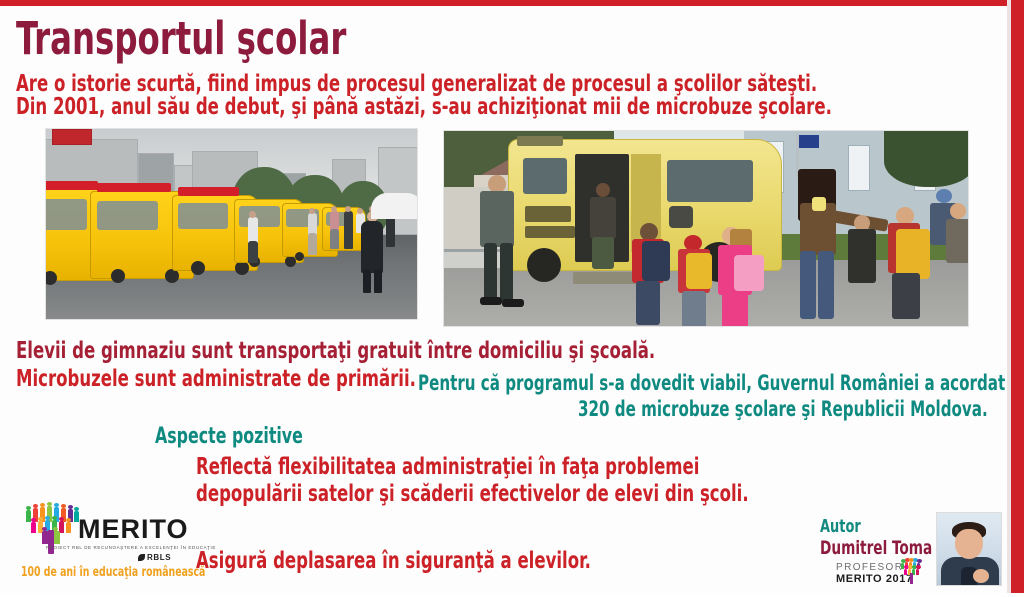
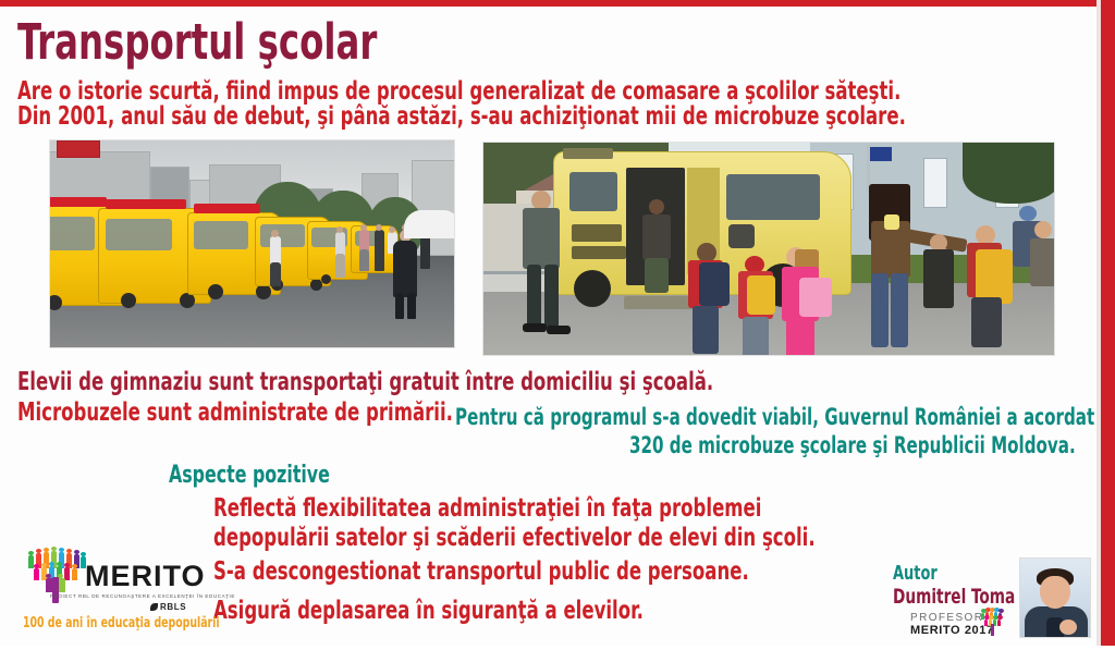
  Transportul şcolar
- Are o istorie scurtă, fiind impus de procesul generalizat de procesul a şcolilor săteşti.
+ Are o istorie scurtă, fiind impus de procesul generalizat de comasare a şcolilor săteşti.
  Din 2001, anul său de debut, şi până astăzi, s-au achiziţionat mii de microbuze şcolare.
  Elevii de gimnaziu sunt transportaţi gratuit între domiciliu şi şcoală.
  Microbuzele sunt administrate de primării.
  Pentru că programul s-a dovedit viabil, Guvernul României a acordat
  320 de microbuze şcolare şi Republicii Moldova.
  Aspecte pozitive
  Reflectă flexibilitatea administraţiei în faţa problemei
  depopulării satelor şi scăderii efectivelor de elevi din şcoli.
+ S-a descongestionat transportul public de persoane.
  Asigură deplasarea în siguranţă a elevilor.
  MERITO
  RBLS
- 100 de ani în educaţia românească
+ 100 de ani în educaţia depopulării
  Autor
  Dumitrel Toma
  PROFESOR
  MERITO 201
